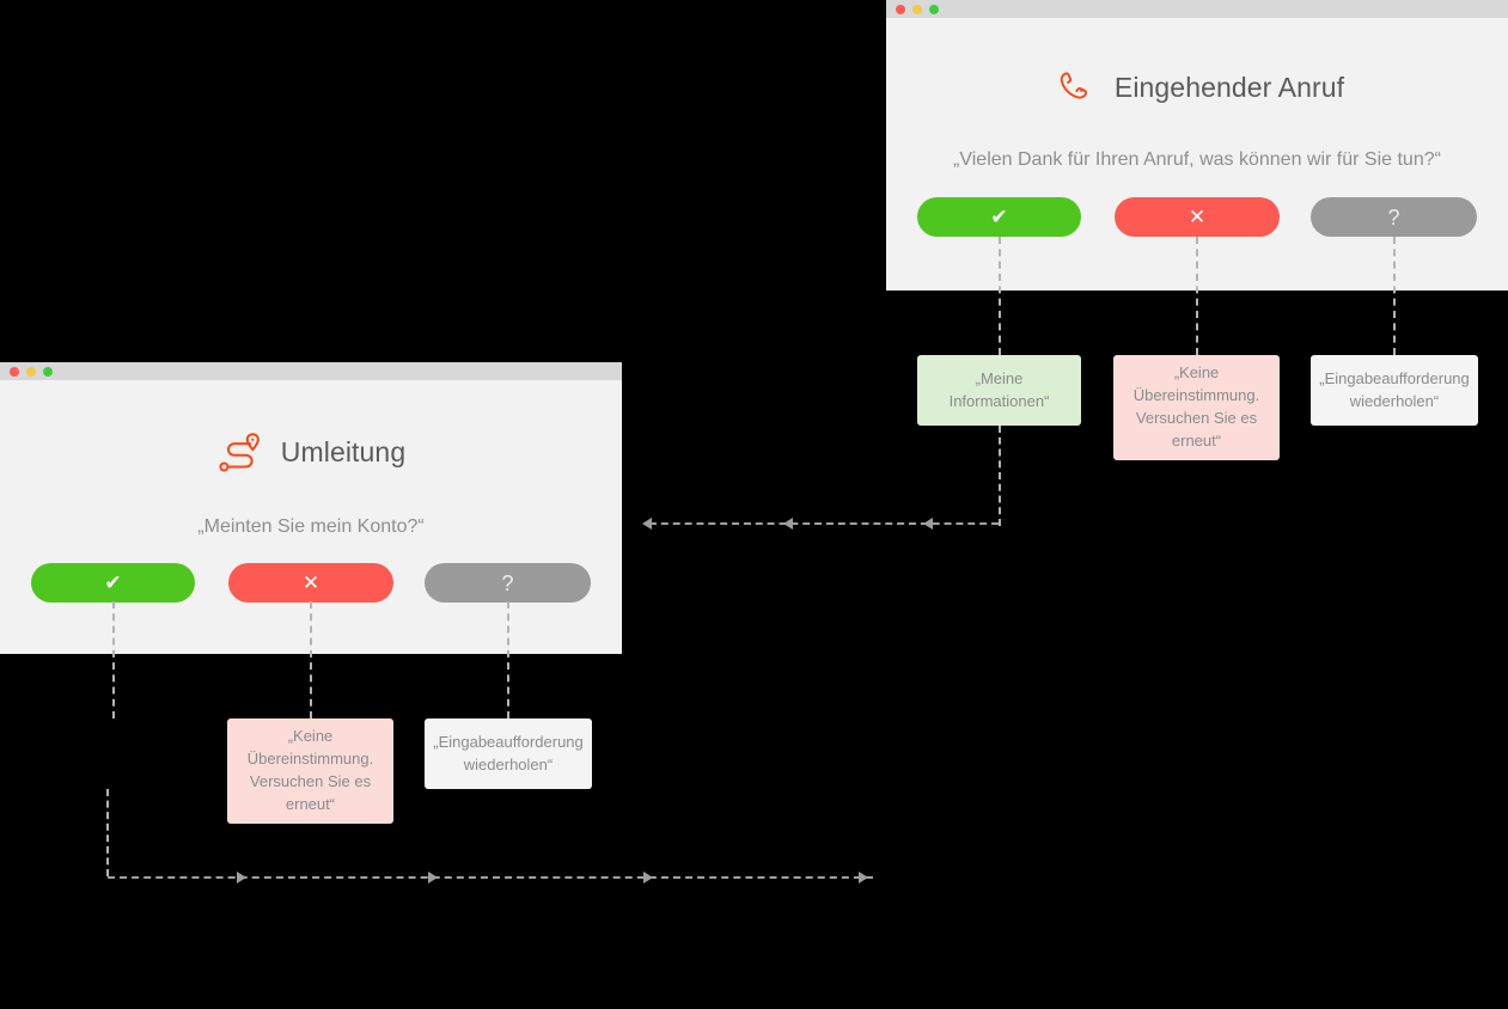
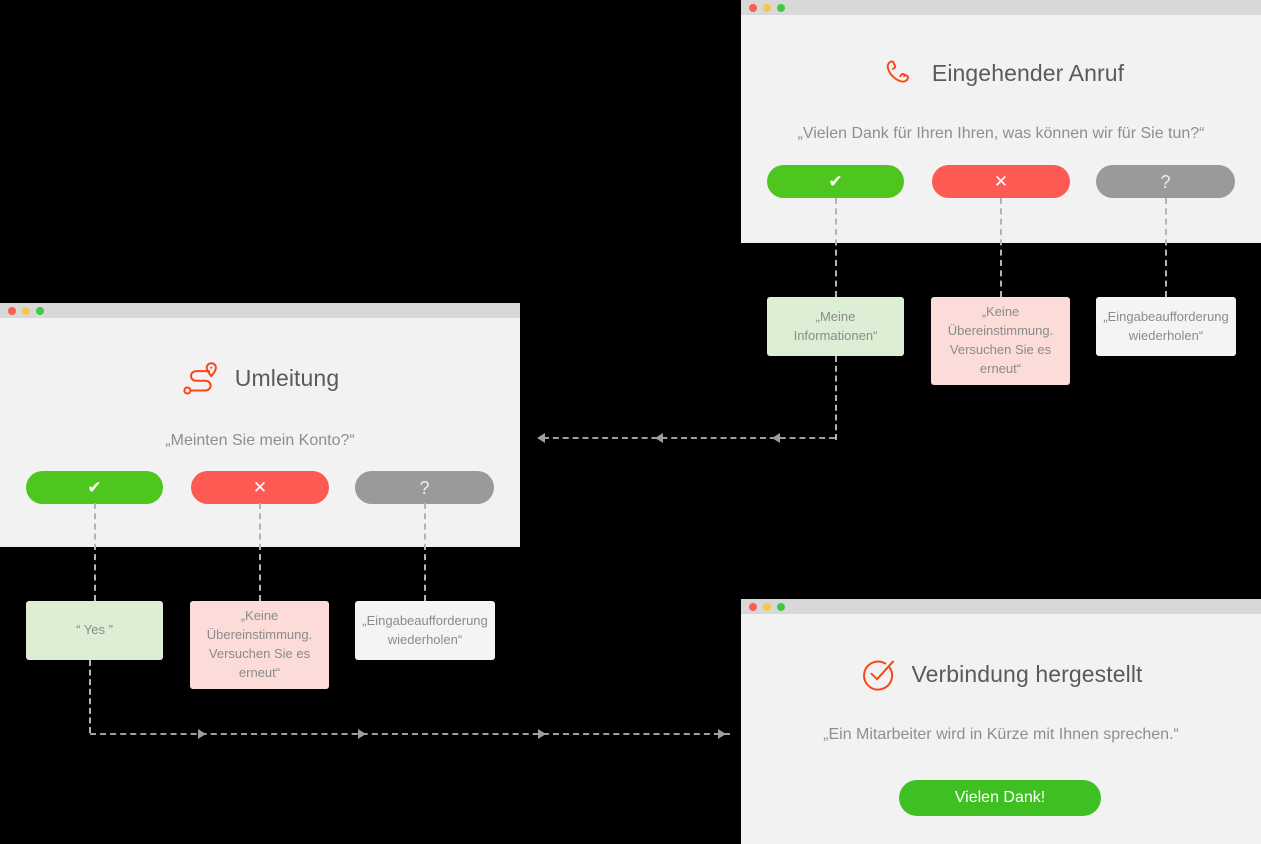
  Eingehender Anruf
- „Vielen Dank für Ihren Anruf, was können wir für Sie tun?“
+ „Vielen Dank für Ihren Ihren, was können wir für Sie tun?“
  ✔
  ✕
  ?
  „Meine Informationen“
  „Keine Übereinstimmung. Versuchen Sie es erneut“
  „Eingabeaufforderung wiederholen“
  Umleitung
  „Meinten Sie mein Konto?“
  ✔
  ✕
  ?
+ “ Yes ”
  „Keine Übereinstimmung. Versuchen Sie es erneut“
  „Eingabeaufforderung wiederholen“
+ Verbindung hergestellt
+ „Ein Mitarbeiter wird in Kürze mit Ihnen sprechen.“
+ Vielen Dank!
